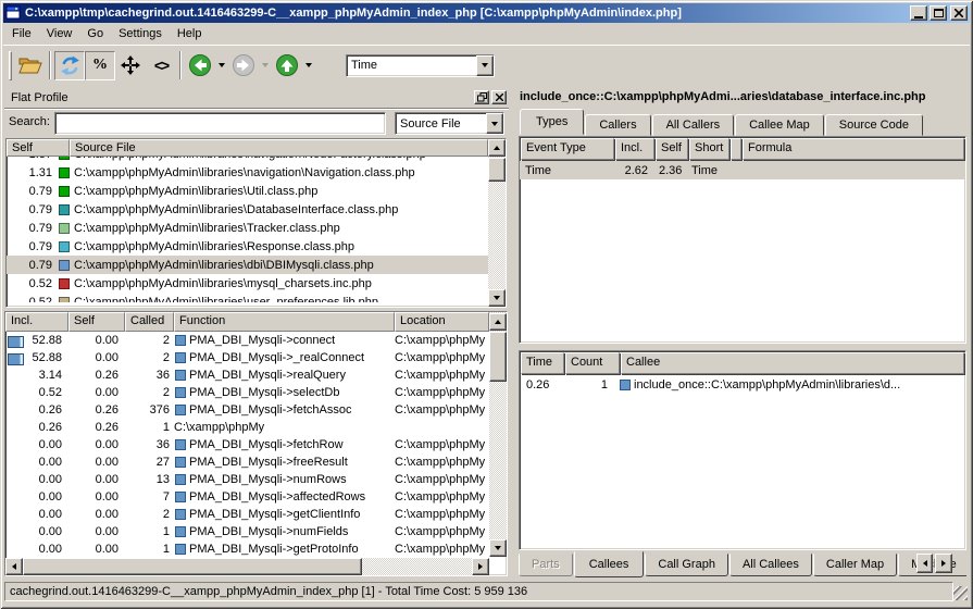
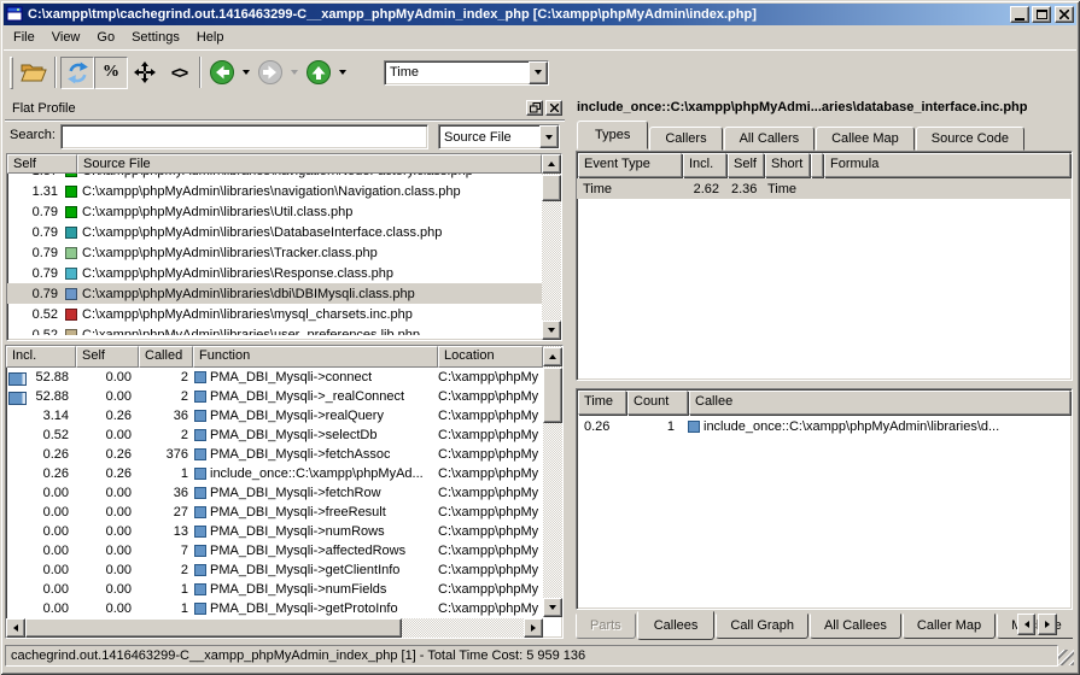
  C:\xampp\tmp\cachegrind.out.1416463299-C__xampp_phpMyAdmin_index_php [C:\xampp\phpMyAdmin\index.php]
  File
  View
  Go
  Settings
  Help
  %
  <>
  Time
  Flat Profile
  Search:
  Source File
  Self
  Source File
  1.31
  C:\xampp\phpMyAdmin\libraries\navigation\Navigation.class.php
  0.79
  C:\xampp\phpMyAdmin\libraries\Util.class.php
  0.79
  C:\xampp\phpMyAdmin\libraries\DatabaseInterface.class.php
  0.79
  C:\xampp\phpMyAdmin\libraries\Tracker.class.php
  0.79
  C:\xampp\phpMyAdmin\libraries\Response.class.php
  0.79
  C:\xampp\phpMyAdmin\libraries\dbi\DBIMysqli.class.php
  0.52
  C:\xampp\phpMyAdmin\libraries\mysql_charsets.inc.php
  0.52
  C:\xampp\phpMyAdmin\libraries\user_preferences.lib.php
  Incl.
  Self
  Called
  Function
  Location
  52.88
  0.00
  2
  PMA_DBI_Mysqli->connect
  C:\xampp\phpMy
  52.88
  0.00
  2
  PMA_DBI_Mysqli->_realConnect
  C:\xampp\phpMy
  3.14
  0.26
  36
  PMA_DBI_Mysqli->realQuery
  C:\xampp\phpMy
  0.52
  0.00
  2
  PMA_DBI_Mysqli->selectDb
  C:\xampp\phpMy
  0.26
  0.26
  376
  PMA_DBI_Mysqli->fetchAssoc
  C:\xampp\phpMy
  0.26
  0.26
  1
+ include_once::C:\xampp\phpMyAd...
  C:\xampp\phpMy
  0.00
  0.00
  36
  PMA_DBI_Mysqli->fetchRow
  C:\xampp\phpMy
  0.00
  0.00
  27
  PMA_DBI_Mysqli->freeResult
  C:\xampp\phpMy
  0.00
  0.00
  13
  PMA_DBI_Mysqli->numRows
  C:\xampp\phpMy
  0.00
  0.00
  7
  PMA_DBI_Mysqli->affectedRows
  C:\xampp\phpMy
  0.00
  0.00
  2
  PMA_DBI_Mysqli->getClientInfo
  C:\xampp\phpMy
  0.00
  0.00
  1
  PMA_DBI_Mysqli->numFields
  C:\xampp\phpMy
  0.00
  0.00
  1
  PMA_DBI_Mysqli->getProtoInfo
  C:\xampp\phpMy
  include_once::C:\xampp\phpMyAdmi...aries\database_interface.inc.php
  Types Callers All Callers Callee Map Source Code
  Event Type
  Incl.
  Self
  Short
  Formula
  Time
  2.62
  2.36
  Time
  Time
  Count
  Callee
  0.26
  1
  include_once::C:\xampp\phpMyAdmin\libraries\d...
  Parts Callees Call Graph All Callees Caller Map e
  cachegrind.out.1416463299-C__xampp_phpMyAdmin_index_php [1] - Total Time Cost: 5 959 136
